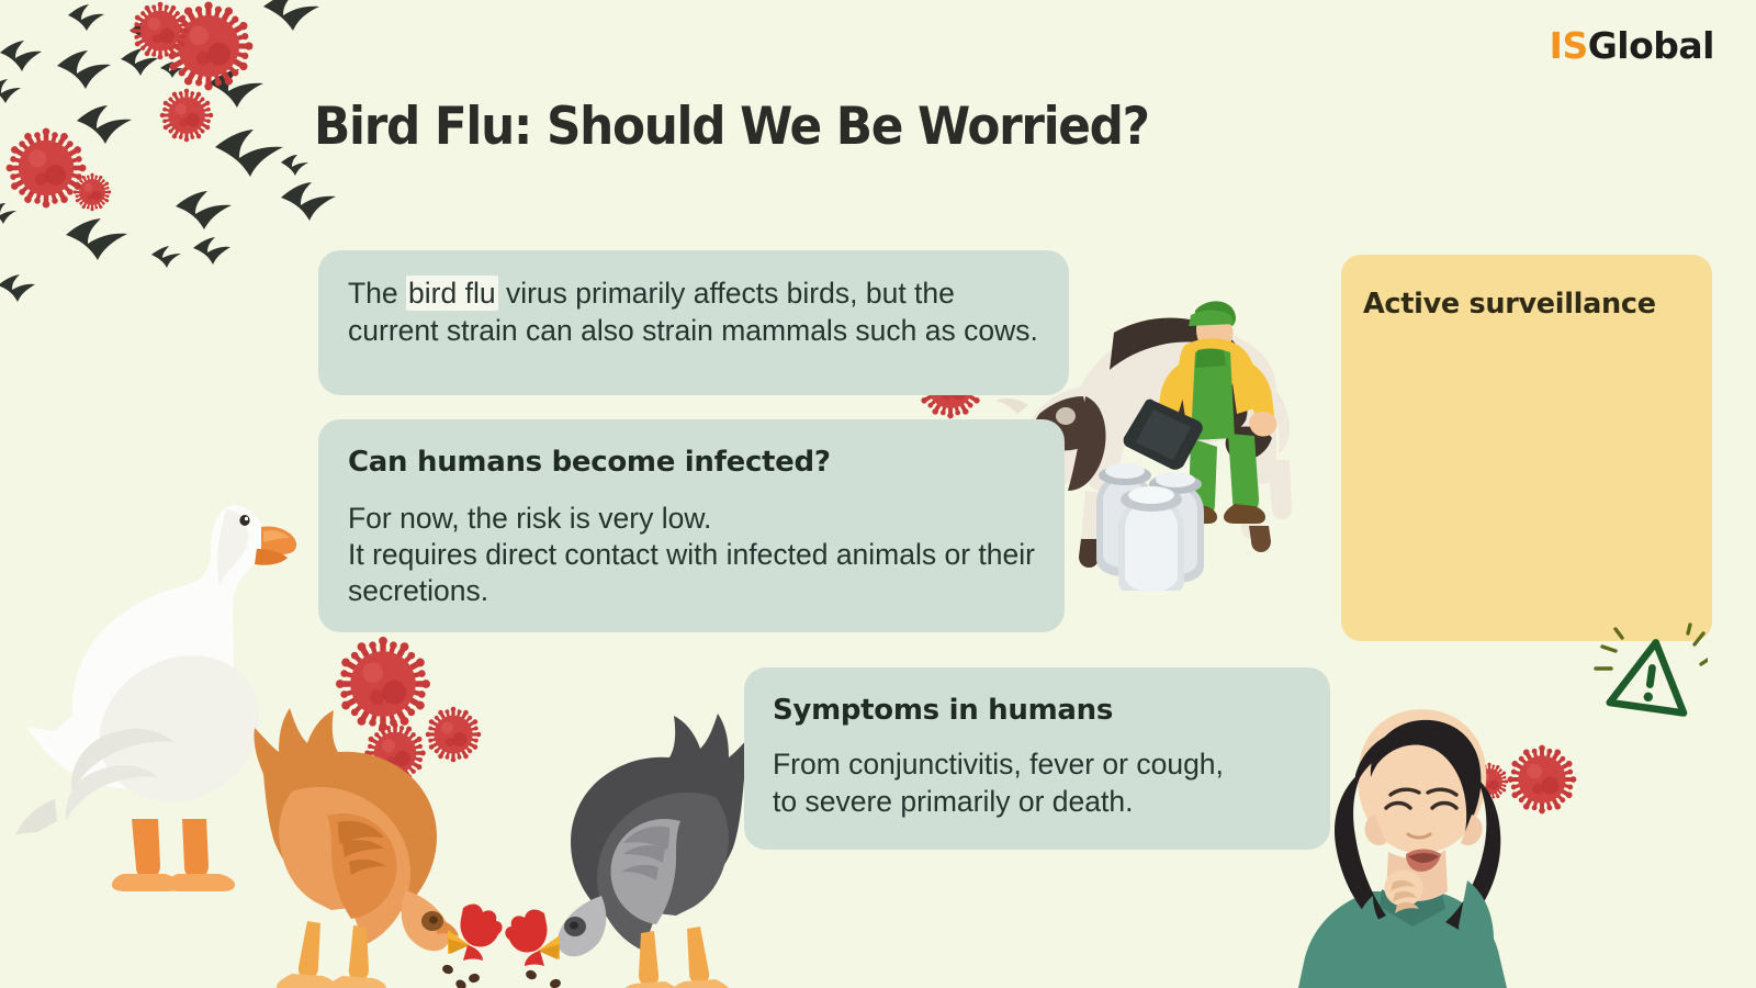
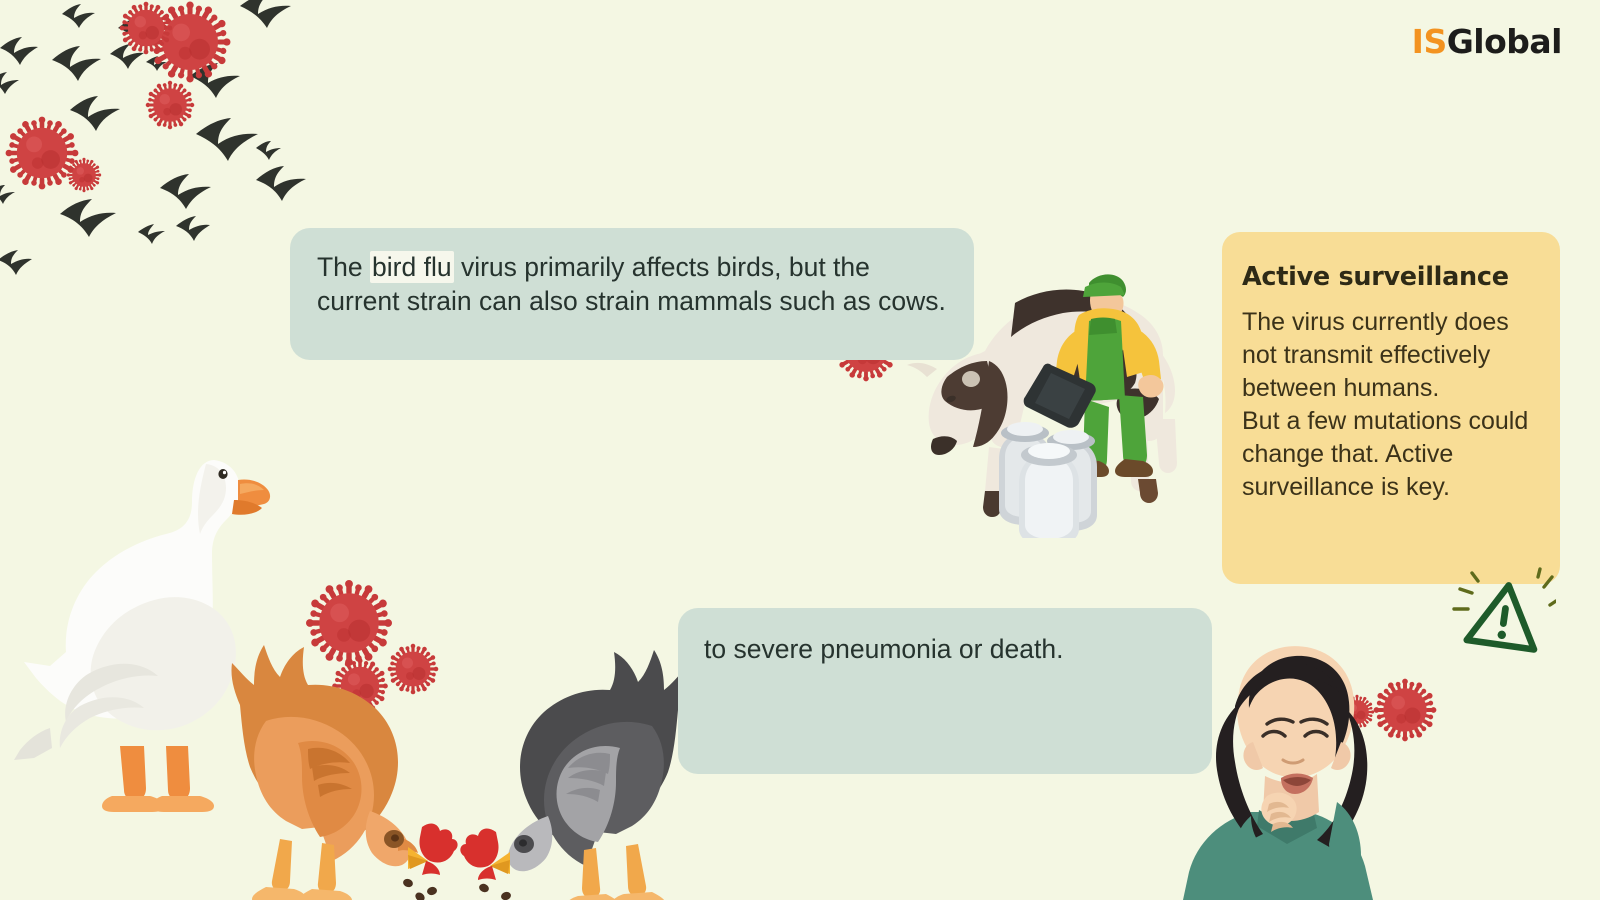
  ISGlobal
- Bird Flu: Should We Be Worried?
  The bird flu virus primarily affects birds, but the current strain can also strain mammals such as cows.
- Can humans become infected?
- For now, the risk is very low.
- It requires direct contact with infected animals or their secretions.
- Symptoms in humans
- From conjunctivitis, fever or cough,
- to severe primarily or death.
+ to severe pneumonia or death.
  Active surveillance
+ The virus currently does not transmit effectively between humans.
+ But a few mutations could change that. Active surveillance is key.
